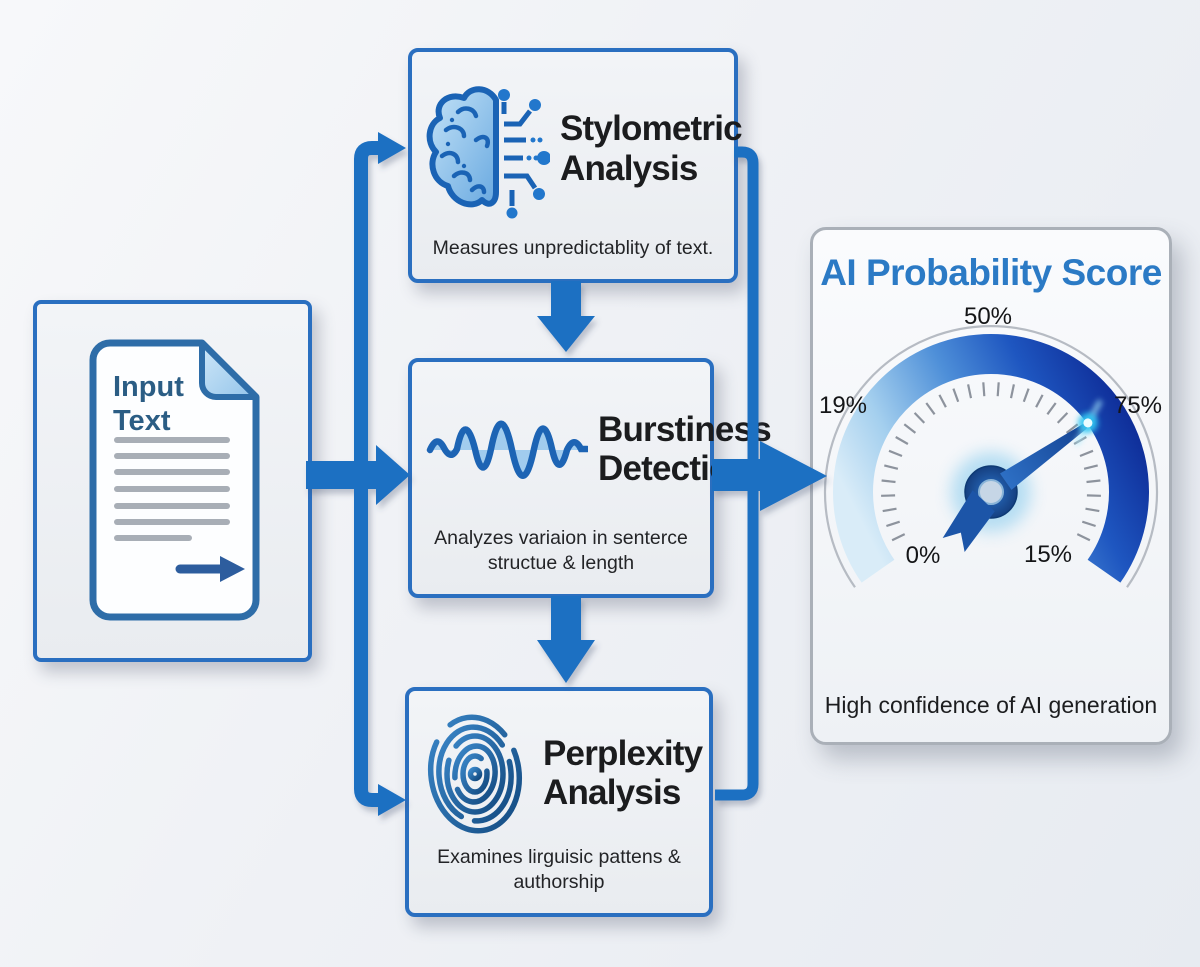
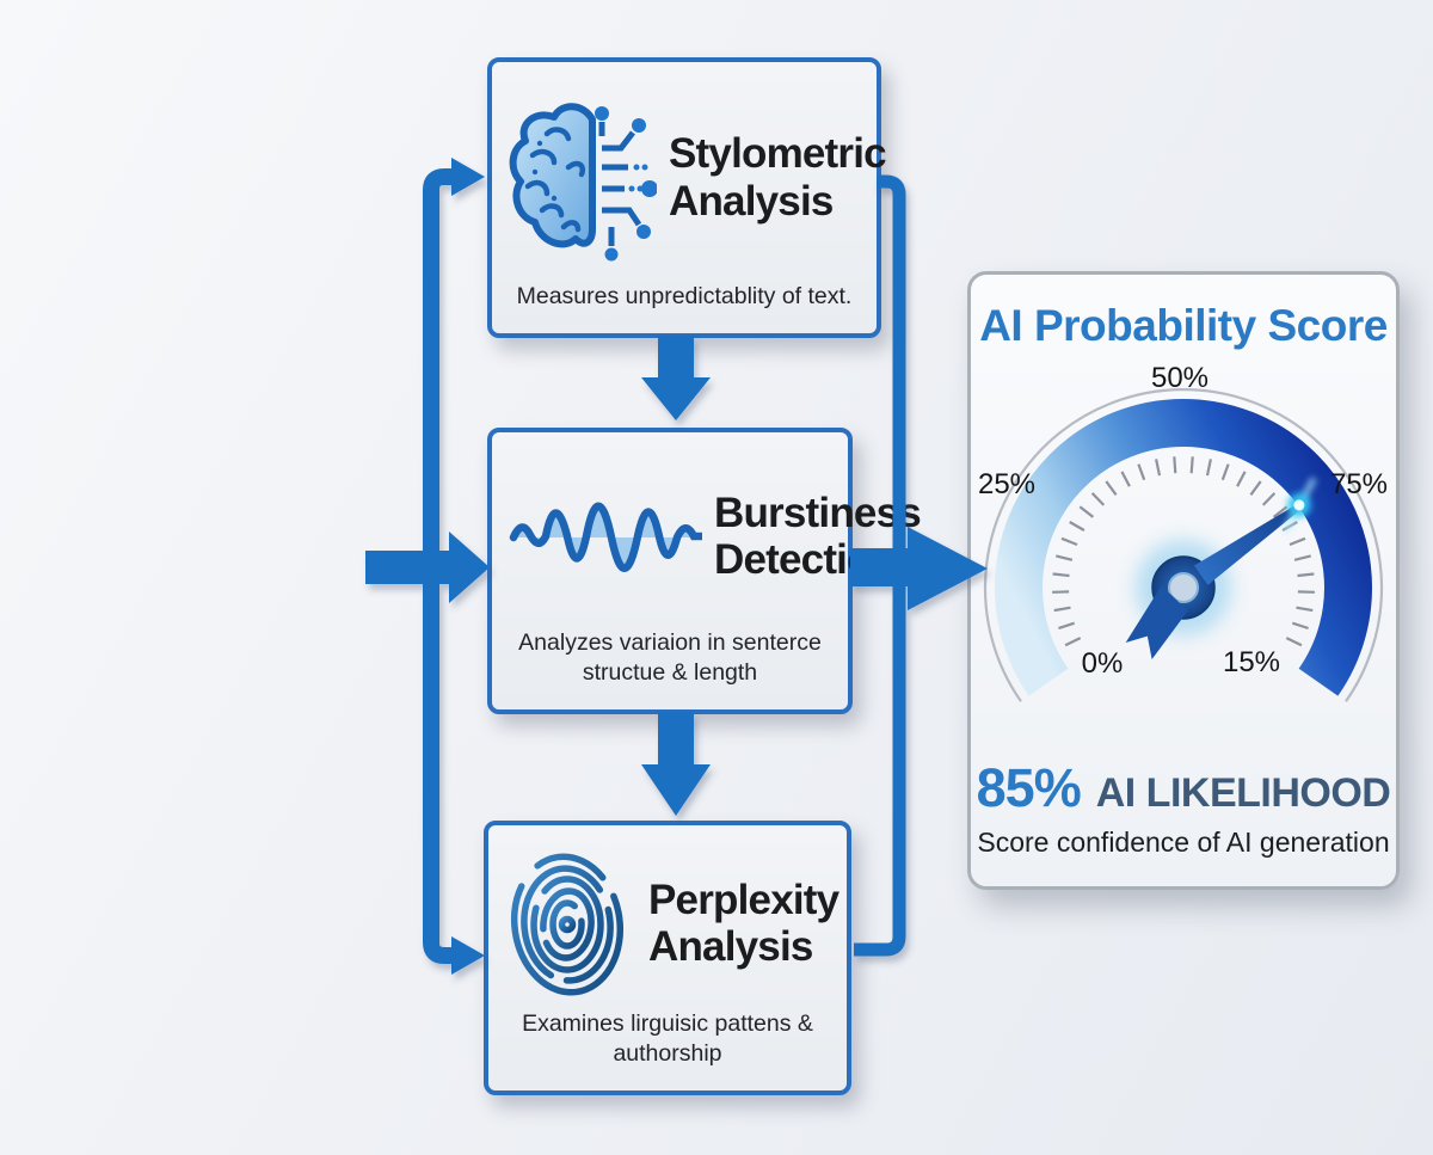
- Input
- Text
  Stylometric
  Analysis
  Measures unpredictablity of text.
  Burstiness
  Detecti
  Analyzes variaion in senterce
  structue & length
  Perplexity
  Analysis
  Examines lirguisic pattens &
  authorship
  AI Probability Score
  50%
- 19%
+ 25%
  75%
  0%
  15%
+ 85%
+ AI LIKELIHOOD
- High confidence of AI generation
+ Score confidence of AI generation
